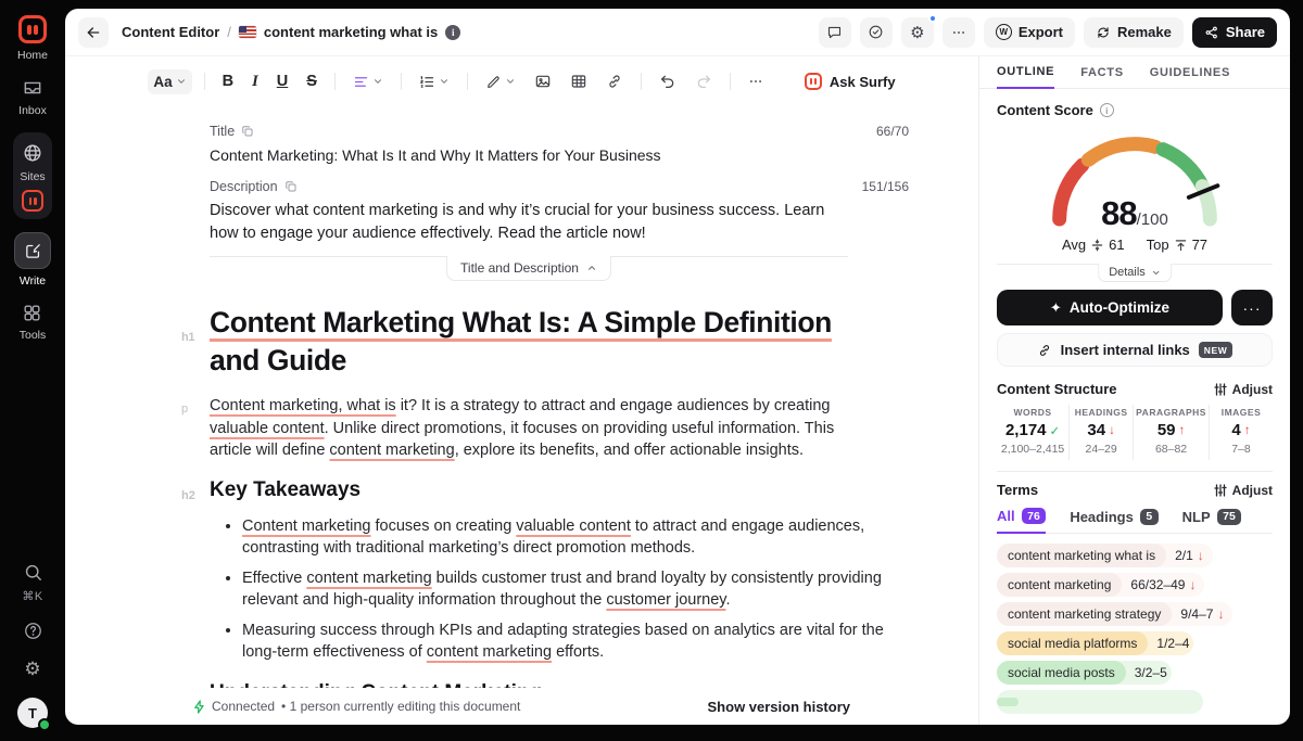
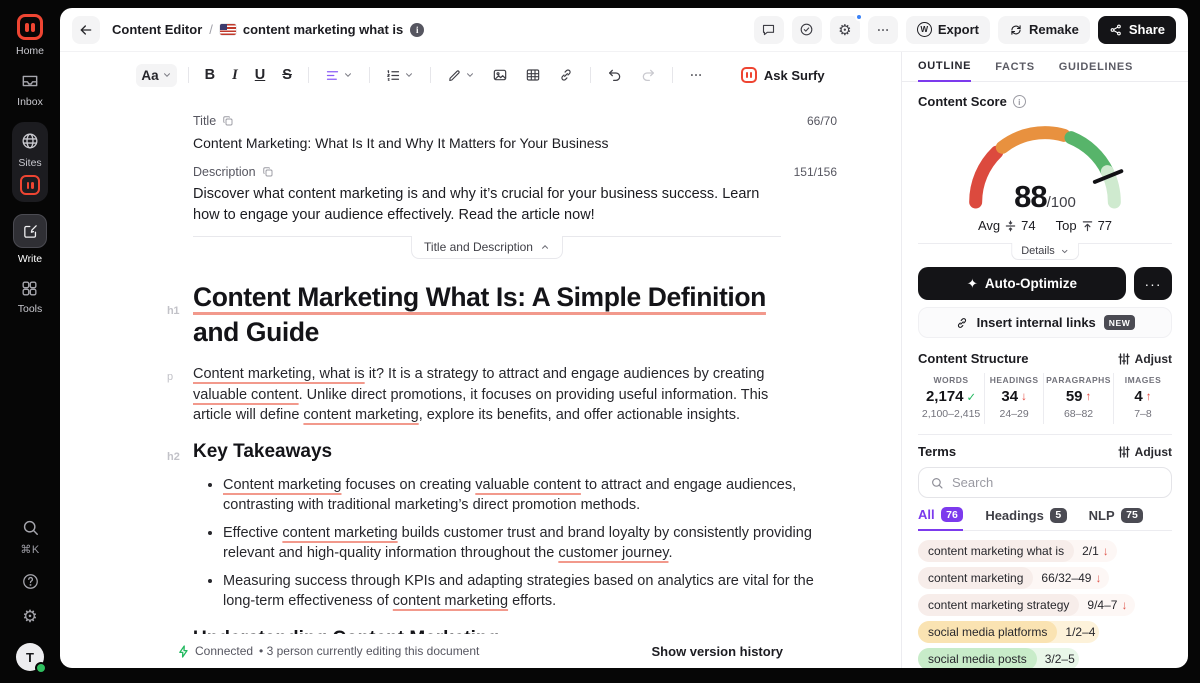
  Home
  Inbox
  Sites
  Write
  Tools
  ⌘K
  ⚙
  T
  Content Editor
  /
  content marketing what is
  i
  ⚙
  W
  Export
  Remake
  Share
  Aa
  B
  I
  U
  S
  Ask Surfy
  Title
  66/70
  Content Marketing: What Is It and Why It Matters for Your Business
  Description
  151/156
  Discover what content marketing is and why it’s crucial for your business success. Learn how to engage your audience effectively. Read the article now!
  Title and Description
  h1
  Content Marketing What Is: A Simple Definition and Guide
  p
  Content marketing, what is it? It is a strategy to attract and engage audiences by creating valuable content. Unlike direct promotions, it focuses on providing useful information. This article will define content marketing, explore its benefits, and offer actionable insights.
  h2
  Key Takeaways
  Content marketing focuses on creating valuable content to attract and engage audiences, contrasting with traditional marketing’s direct promotion methods.
  Effective content marketing builds customer trust and brand loyalty by consistently providing relevant and high-quality information throughout the customer journey.
  Measuring success through KPIs and adapting strategies based on analytics are vital for the long-term effectiveness of content marketing efforts.
  Connected
- • 1 person currently editing this document
+ • 3 person currently editing this document
  Show version history
  OUTLINE
  FACTS
  GUIDELINES
  Content Score
  i
  88/100
  Avg
- 61
+ 74
  Top
  77
  Details
  ✦
  Auto-Optimize
  ···
  Insert internal links
  NEW
  Content Structure
  Adjust
  WORDS
  2,174
  ✓
  2,100–2,415
  HEADINGS
  34
  ↓
  24–29
  PARAGRAPHS
  59
  ↑
  68–82
  IMAGES
  4
  ↑
  7–8
  Terms
  Adjust
+ Search
  All
  76
  Headings
  5
  NLP
  75
  content marketing what is
  2/1
  ↓
  content marketing
  66/32–49
  ↓
  content marketing strategy
  9/4–7
  ↓
  social media platforms
  1/2–4
  social media posts
  3/2–5
